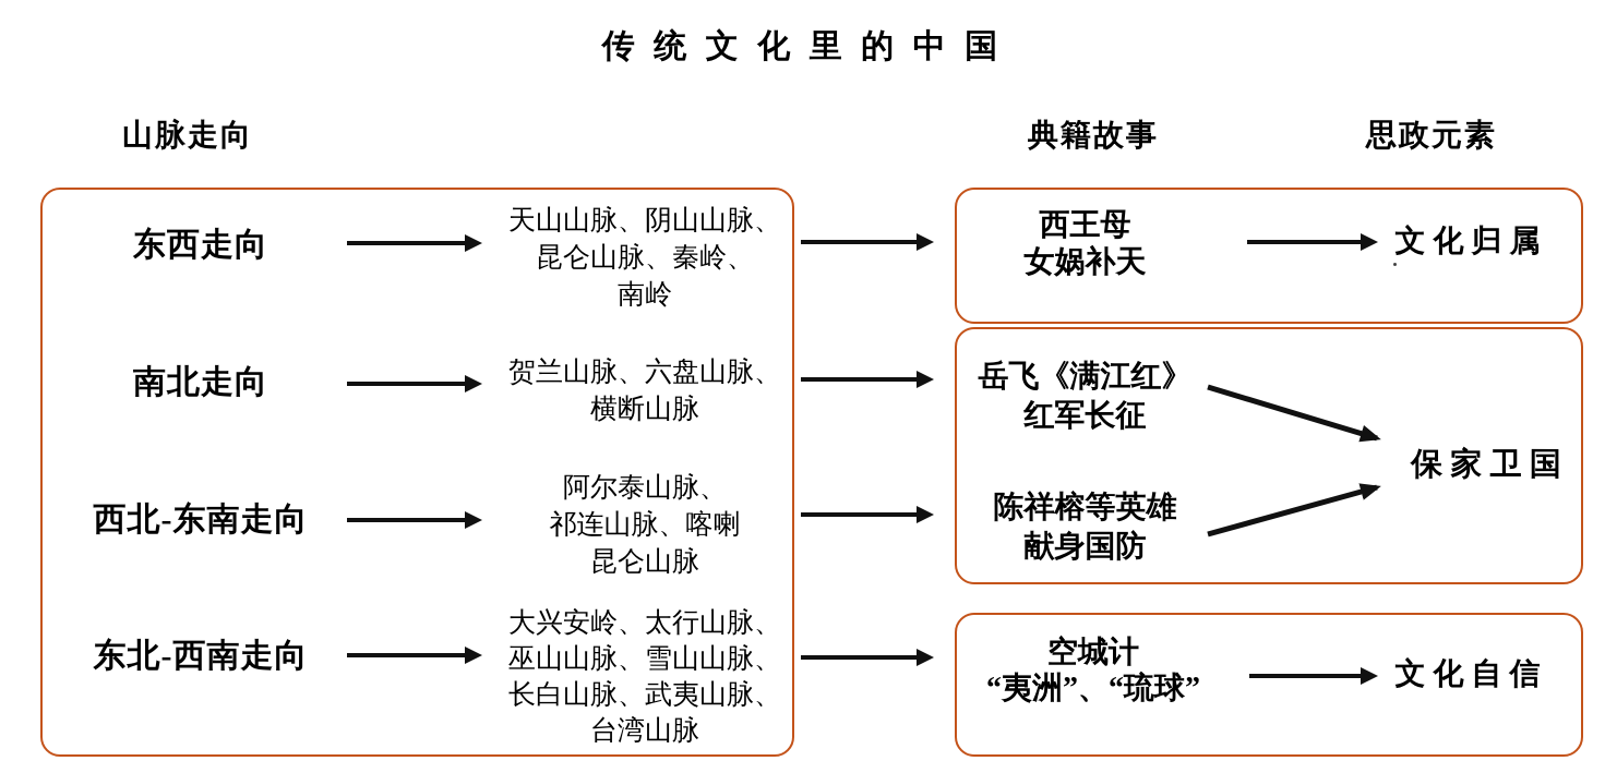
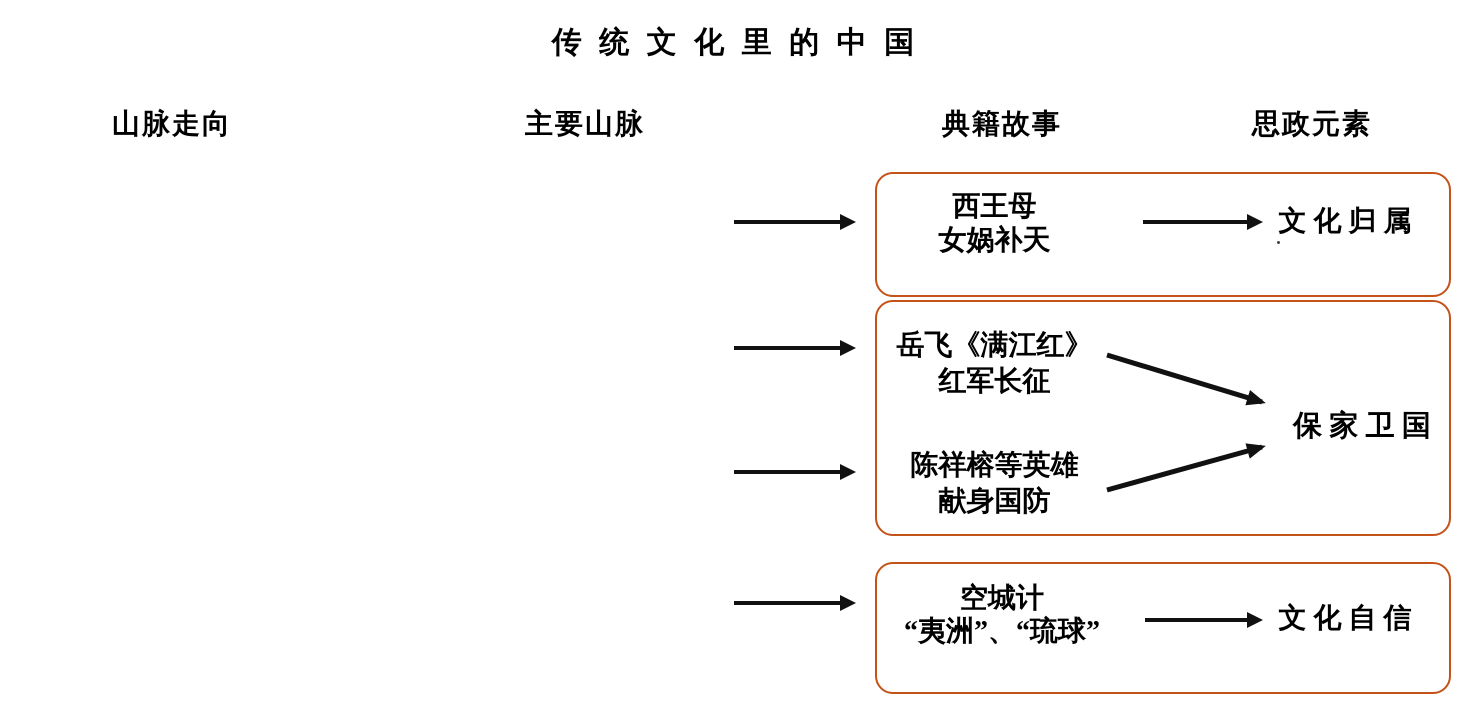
  传 统 文 化 里 的 中 国
  山脉走向
+ 主要山脉
  典籍故事
  思政元素
- 东西走向
- 天山山脉、阴山山脉、
- 昆仑山脉、秦岭、
- 南岭
- 南北走向
- 贺兰山脉、六盘山脉、
- 横断山脉
- 西北-东南走向
- 阿尔泰山脉、
- 祁连山脉、喀喇
- 昆仑山脉
- 东北-西南走向
- 大兴安岭、太行山脉、
- 巫山山脉、雪山山脉、
- 长白山脉、武夷山脉、
- 台湾山脉
  西王母
  女娲补天
  文 化 归 属
  岳飞《满江红》
  红军长征
  陈祥榕等英雄
  献身国防
  保 家 卫 国
  空城计
  “夷洲”、“琉球”
  文 化 自 信
